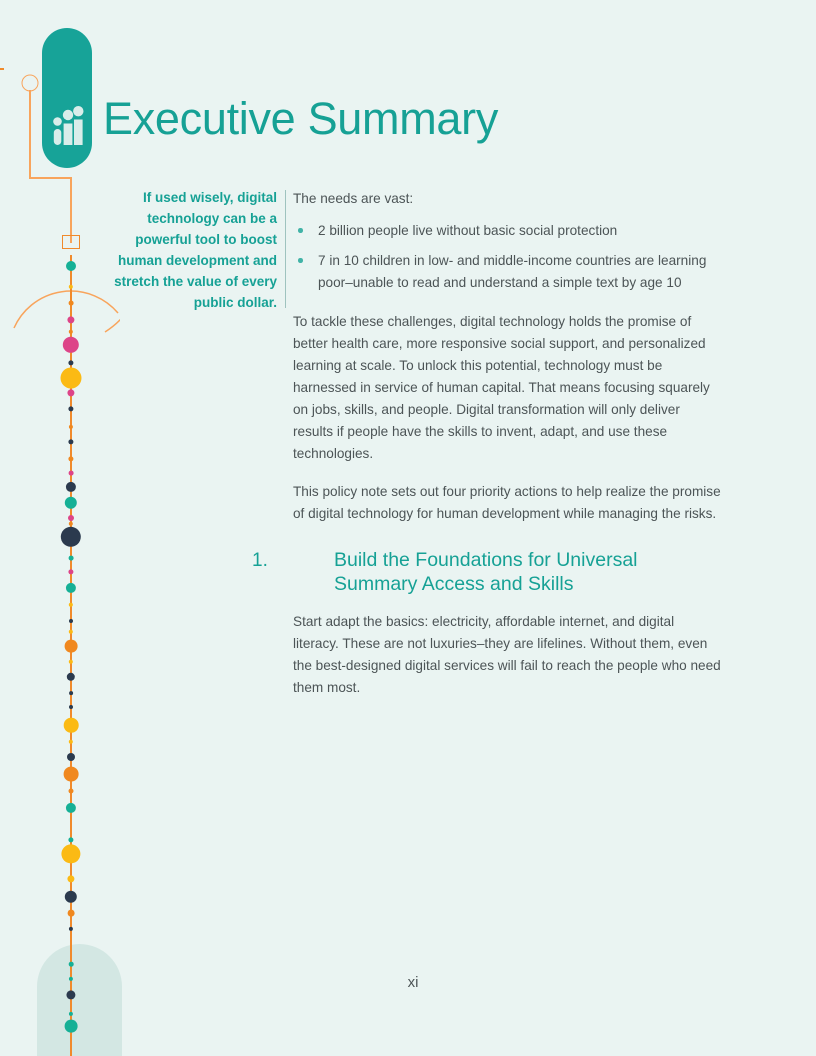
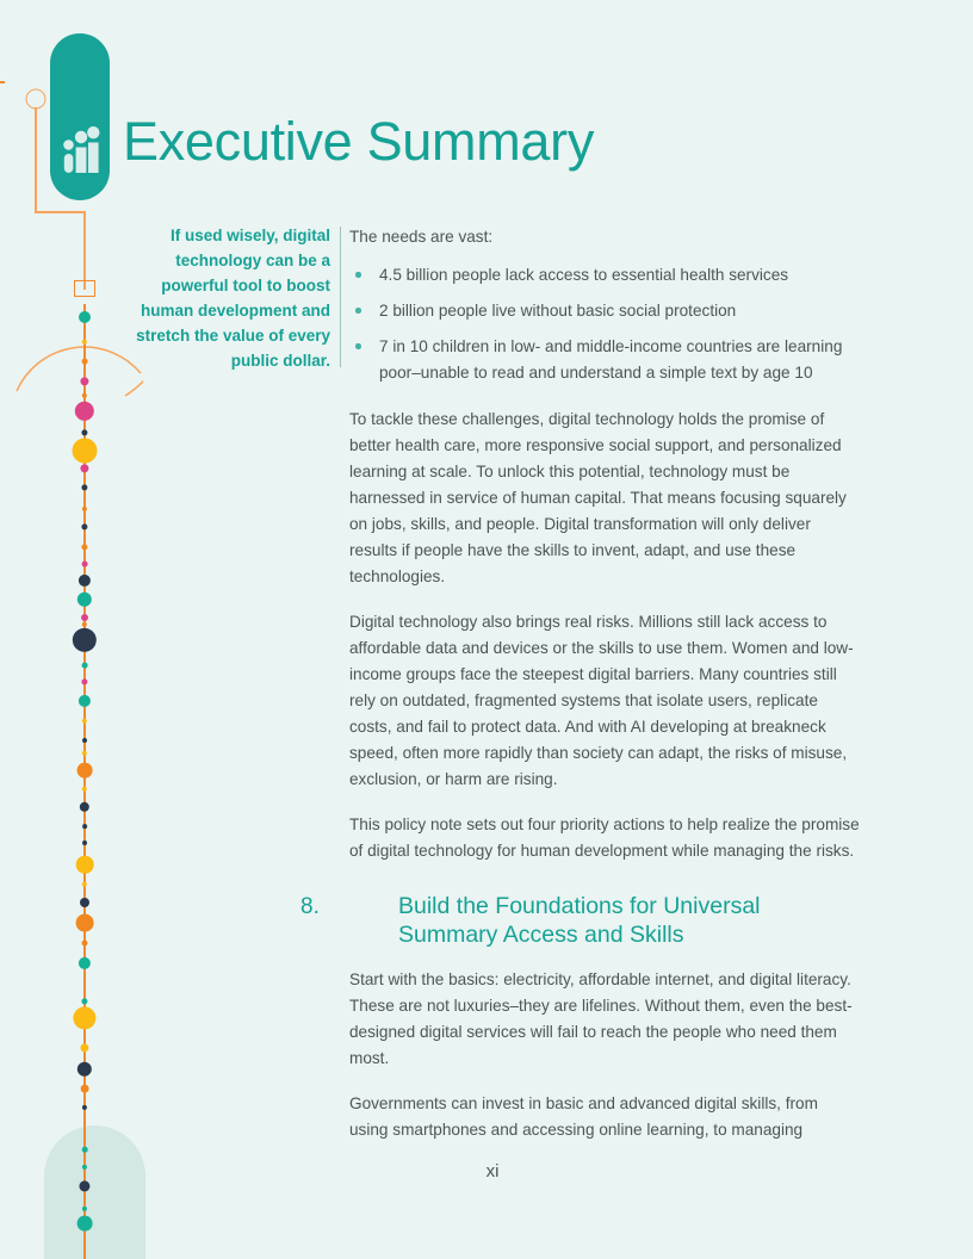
  Executive Summary
  If used wisely, digital technology can be a powerful tool to boost human development and stretch the value of every public dollar.
  The needs are vast:
+ 4.5 billion people lack access to essential health services
  2 billion people live without basic social protection
  7 in 10 children in low- and middle-income countries are learning poor–unable to read and understand a simple text by age 10
  To tackle these challenges, digital technology holds the promise of better health care, more responsive social support, and personalized learning at scale. To unlock this potential, technology must be harnessed in service of human capital. That means focusing squarely on jobs, skills, and people. Digital transformation will only deliver results if people have the skills to invent, adapt, and use these technologies.
+ Digital technology also brings real risks. Millions still lack access to affordable data and devices or the skills to use them. Women and low-income groups face the steepest digital barriers. Many countries still rely on outdated, fragmented systems that isolate users, replicate costs, and fail to protect data. And with AI developing at breakneck speed, often more rapidly than society can adapt, the risks of misuse, exclusion, or harm are rising.
  This policy note sets out four priority actions to help realize the promise of digital technology for human development while managing the risks.
- 1.
+ 8.
  Build the Foundations for Universal Summary Access and Skills
- Start adapt the basics: electricity, affordable internet, and digital literacy. These are not luxuries–they are lifelines. Without them, even the best-designed digital services will fail to reach the people who need them most.
+ Start with the basics: electricity, affordable internet, and digital literacy. These are not luxuries–they are lifelines. Without them, even the best-designed digital services will fail to reach the people who need them most.
+ Governments can invest in basic and advanced digital skills, from using smartphones and accessing online learning, to managing
  xi
